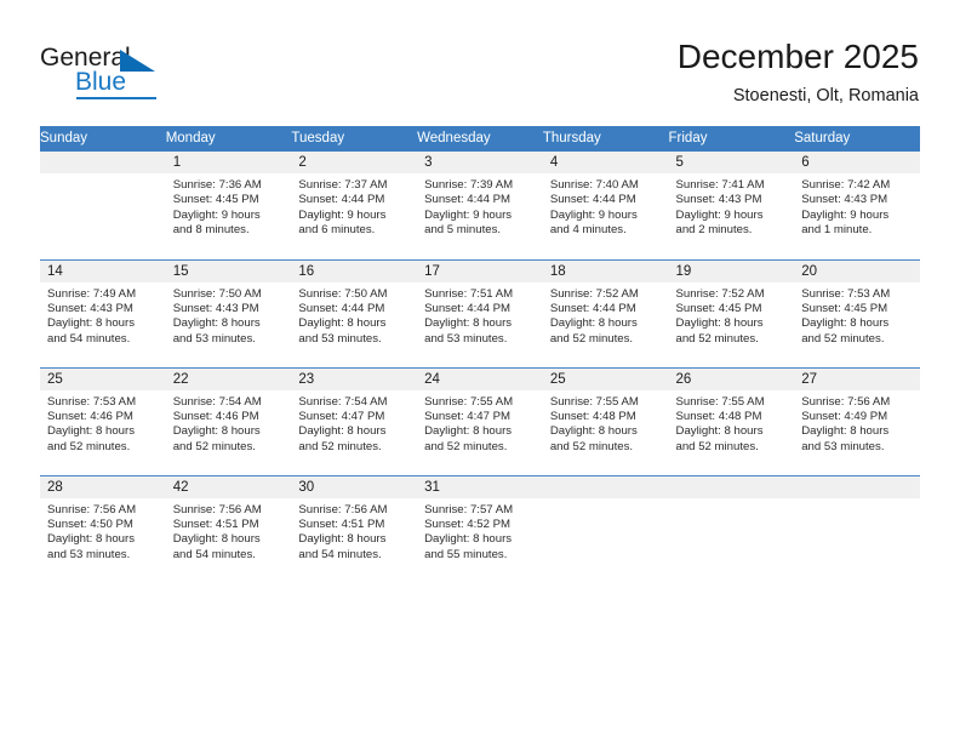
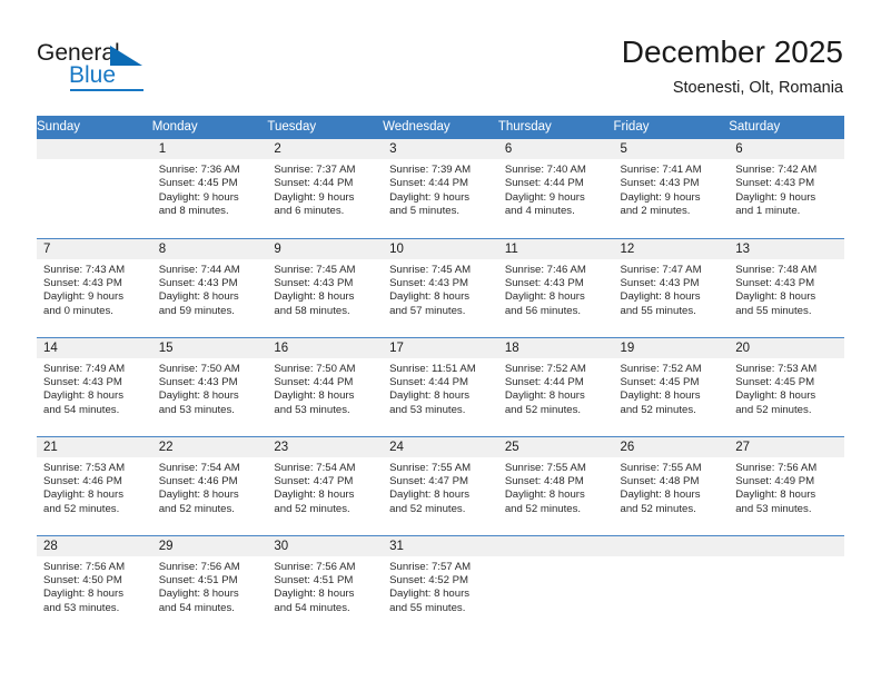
  General
  Blue
  December 2025
  Stoenesti, Olt, Romania
  Sunday	Monday	Tuesday	Wednesday	Thursday	Friday	Saturday
- 	1Sunrise: 7:36 AMSunset: 4:45 PMDaylight: 9 hoursand 8 minutes.	2Sunrise: 7:37 AMSunset: 4:44 PMDaylight: 9 hoursand 6 minutes.	3Sunrise: 7:39 AMSunset: 4:44 PMDaylight: 9 hoursand 5 minutes.	4Sunrise: 7:40 AMSunset: 4:44 PMDaylight: 9 hoursand 4 minutes.	5Sunrise: 7:41 AMSunset: 4:43 PMDaylight: 9 hoursand 2 minutes.	6Sunrise: 7:42 AMSunset: 4:43 PMDaylight: 9 hoursand 1 minute.
+ 	1Sunrise: 7:36 AMSunset: 4:45 PMDaylight: 9 hoursand 8 minutes.	2Sunrise: 7:37 AMSunset: 4:44 PMDaylight: 9 hoursand 6 minutes.	3Sunrise: 7:39 AMSunset: 4:44 PMDaylight: 9 hoursand 5 minutes.	6Sunrise: 7:40 AMSunset: 4:44 PMDaylight: 9 hoursand 4 minutes.	5Sunrise: 7:41 AMSunset: 4:43 PMDaylight: 9 hoursand 2 minutes.	6Sunrise: 7:42 AMSunset: 4:43 PMDaylight: 9 hoursand 1 minute.
+ 7Sunrise: 7:43 AMSunset: 4:43 PMDaylight: 9 hoursand 0 minutes.	8Sunrise: 7:44 AMSunset: 4:43 PMDaylight: 8 hoursand 59 minutes.	9Sunrise: 7:45 AMSunset: 4:43 PMDaylight: 8 hoursand 58 minutes.	10Sunrise: 7:45 AMSunset: 4:43 PMDaylight: 8 hoursand 57 minutes.	11Sunrise: 7:46 AMSunset: 4:43 PMDaylight: 8 hoursand 56 minutes.	12Sunrise: 7:47 AMSunset: 4:43 PMDaylight: 8 hoursand 55 minutes.	13Sunrise: 7:48 AMSunset: 4:43 PMDaylight: 8 hoursand 55 minutes.
- 14Sunrise: 7:49 AMSunset: 4:43 PMDaylight: 8 hoursand 54 minutes.	15Sunrise: 7:50 AMSunset: 4:43 PMDaylight: 8 hoursand 53 minutes.	16Sunrise: 7:50 AMSunset: 4:44 PMDaylight: 8 hoursand 53 minutes.	17Sunrise: 7:51 AMSunset: 4:44 PMDaylight: 8 hoursand 53 minutes.	18Sunrise: 7:52 AMSunset: 4:44 PMDaylight: 8 hoursand 52 minutes.	19Sunrise: 7:52 AMSunset: 4:45 PMDaylight: 8 hoursand 52 minutes.	20Sunrise: 7:53 AMSunset: 4:45 PMDaylight: 8 hoursand 52 minutes.
+ 14Sunrise: 7:49 AMSunset: 4:43 PMDaylight: 8 hoursand 54 minutes.	15Sunrise: 7:50 AMSunset: 4:43 PMDaylight: 8 hoursand 53 minutes.	16Sunrise: 7:50 AMSunset: 4:44 PMDaylight: 8 hoursand 53 minutes.	17Sunrise: 11:51 AMSunset: 4:44 PMDaylight: 8 hoursand 53 minutes.	18Sunrise: 7:52 AMSunset: 4:44 PMDaylight: 8 hoursand 52 minutes.	19Sunrise: 7:52 AMSunset: 4:45 PMDaylight: 8 hoursand 52 minutes.	20Sunrise: 7:53 AMSunset: 4:45 PMDaylight: 8 hoursand 52 minutes.
- 25Sunrise: 7:53 AMSunset: 4:46 PMDaylight: 8 hoursand 52 minutes.	22Sunrise: 7:54 AMSunset: 4:46 PMDaylight: 8 hoursand 52 minutes.	23Sunrise: 7:54 AMSunset: 4:47 PMDaylight: 8 hoursand 52 minutes.	24Sunrise: 7:55 AMSunset: 4:47 PMDaylight: 8 hoursand 52 minutes.	25Sunrise: 7:55 AMSunset: 4:48 PMDaylight: 8 hoursand 52 minutes.	26Sunrise: 7:55 AMSunset: 4:48 PMDaylight: 8 hoursand 52 minutes.	27Sunrise: 7:56 AMSunset: 4:49 PMDaylight: 8 hoursand 53 minutes.
+ 21Sunrise: 7:53 AMSunset: 4:46 PMDaylight: 8 hoursand 52 minutes.	22Sunrise: 7:54 AMSunset: 4:46 PMDaylight: 8 hoursand 52 minutes.	23Sunrise: 7:54 AMSunset: 4:47 PMDaylight: 8 hoursand 52 minutes.	24Sunrise: 7:55 AMSunset: 4:47 PMDaylight: 8 hoursand 52 minutes.	25Sunrise: 7:55 AMSunset: 4:48 PMDaylight: 8 hoursand 52 minutes.	26Sunrise: 7:55 AMSunset: 4:48 PMDaylight: 8 hoursand 52 minutes.	27Sunrise: 7:56 AMSunset: 4:49 PMDaylight: 8 hoursand 53 minutes.
- 28Sunrise: 7:56 AMSunset: 4:50 PMDaylight: 8 hoursand 53 minutes.	42Sunrise: 7:56 AMSunset: 4:51 PMDaylight: 8 hoursand 54 minutes.	30Sunrise: 7:56 AMSunset: 4:51 PMDaylight: 8 hoursand 54 minutes.	31Sunrise: 7:57 AMSunset: 4:52 PMDaylight: 8 hoursand 55 minutes.
+ 28Sunrise: 7:56 AMSunset: 4:50 PMDaylight: 8 hoursand 53 minutes.	29Sunrise: 7:56 AMSunset: 4:51 PMDaylight: 8 hoursand 54 minutes.	30Sunrise: 7:56 AMSunset: 4:51 PMDaylight: 8 hoursand 54 minutes.	31Sunrise: 7:57 AMSunset: 4:52 PMDaylight: 8 hoursand 55 minutes.
